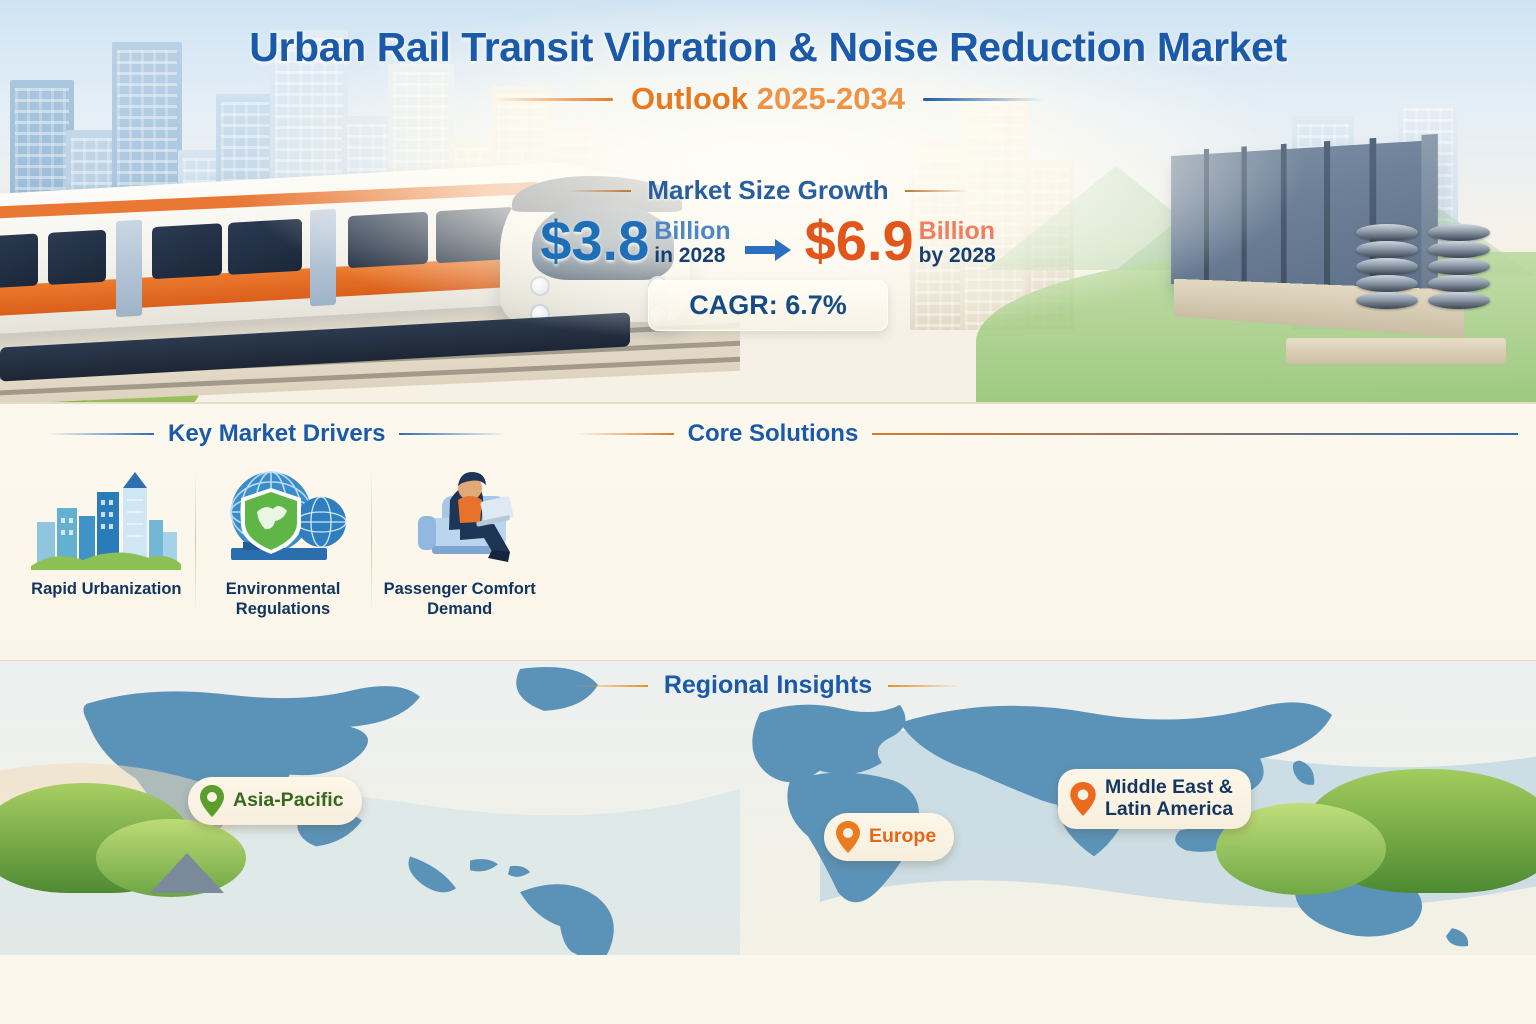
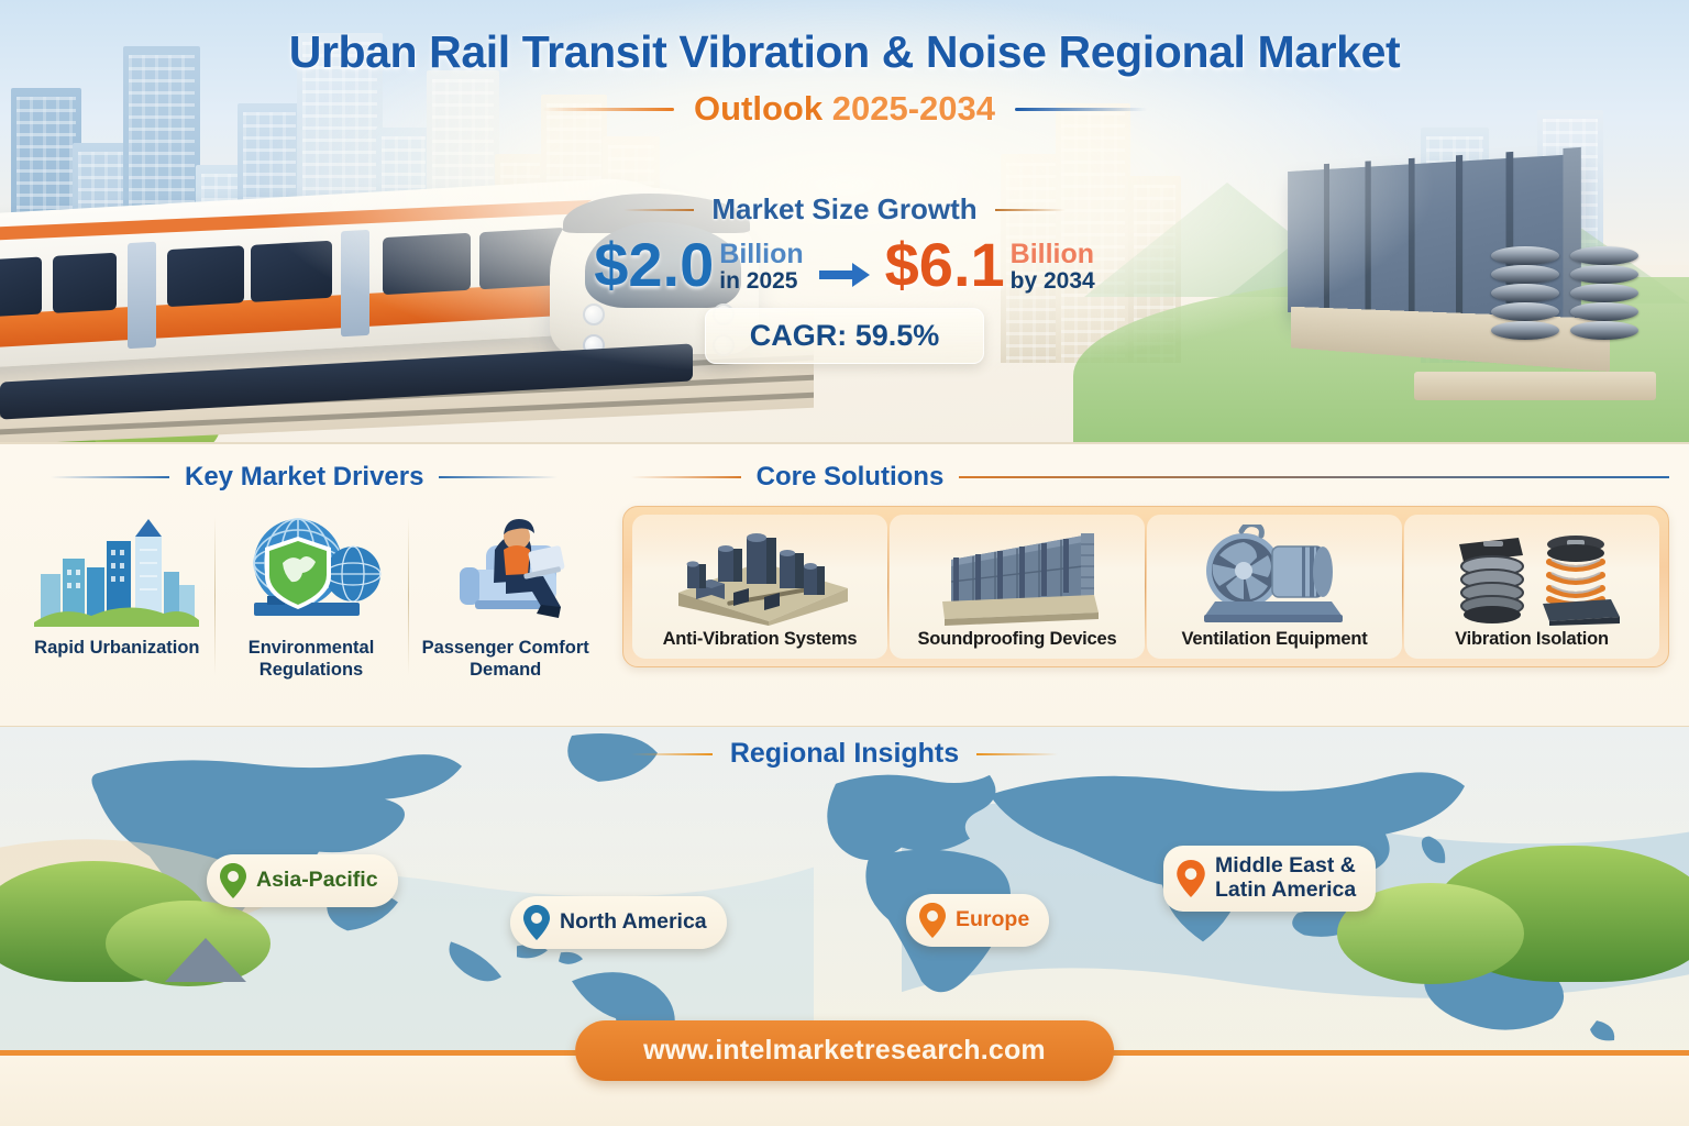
- Urban Rail Transit Vibration & Noise Reduction Market
+ Urban Rail Transit Vibration & Noise Regional Market
  Outlook 2025-2034
  Market Size Growth
- $3.8
+ $2.0
  Billion
- in 2028
+ in 2025
- $6.9
+ $6.1
  Billion
- by 2028
+ by 2034
- CAGR: 6.7%
+ CAGR: 59.5%
  Key Market Drivers
  Rapid Urbanization
  Environmental Regulations
  Passenger Comfort Demand
  Core Solutions
+ Anti-Vibration Systems
+ Soundproofing Devices
+ Ventilation Equipment
+ Vibration Isolation
  Regional Insights
  Asia-Pacific
+ North America
  Europe
  Middle East &
  Latin America
+ www.intelmarketresearch.com
